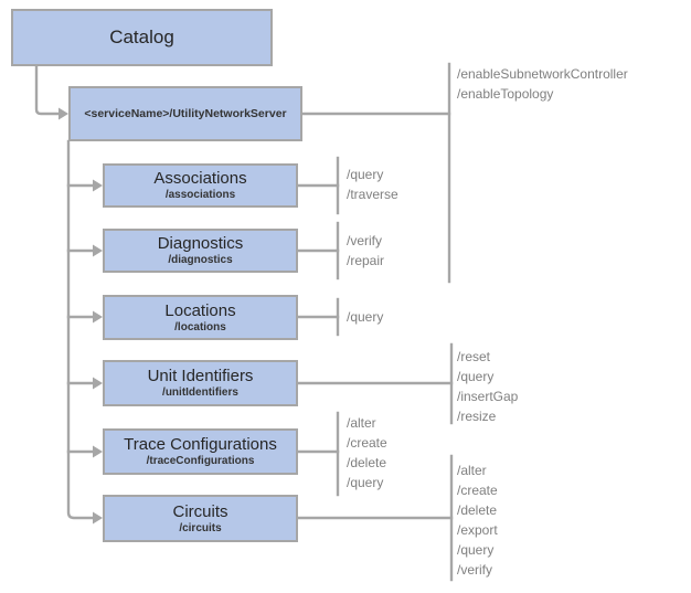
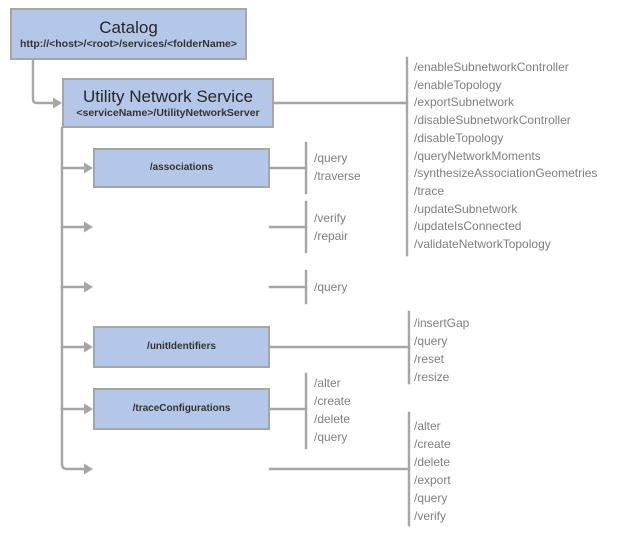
  Catalog
+ http://<host>/<root>/services/<folderName>
+ Utility Network Service
  <serviceName>/UtilityNetworkServer
- Associations
  /associations
- Diagnostics
- /diagnostics
- Locations
- /locations
- Unit Identifiers
  /unitIdentifiers
- Trace Configurations
  /traceConfigurations
- Circuits
- /circuits
  /enableSubnetworkController
  /enableTopology
+ /exportSubnetwork
+ /disableSubnetworkController
+ /disableTopology
+ /queryNetworkMoments
+ /synthesizeAssociationGeometries
+ /trace
+ /updateSubnetwork
+ /updateIsConnected
+ /validateNetworkTopology
  /query
  /traverse
  /verify
  /repair
  /query
- /reset
+ /insertGap
  /query
- /insertGap
+ /reset
  /resize
  /alter
  /create
  /delete
  /query
  /alter
  /create
  /delete
  /export
  /query
  /verify
